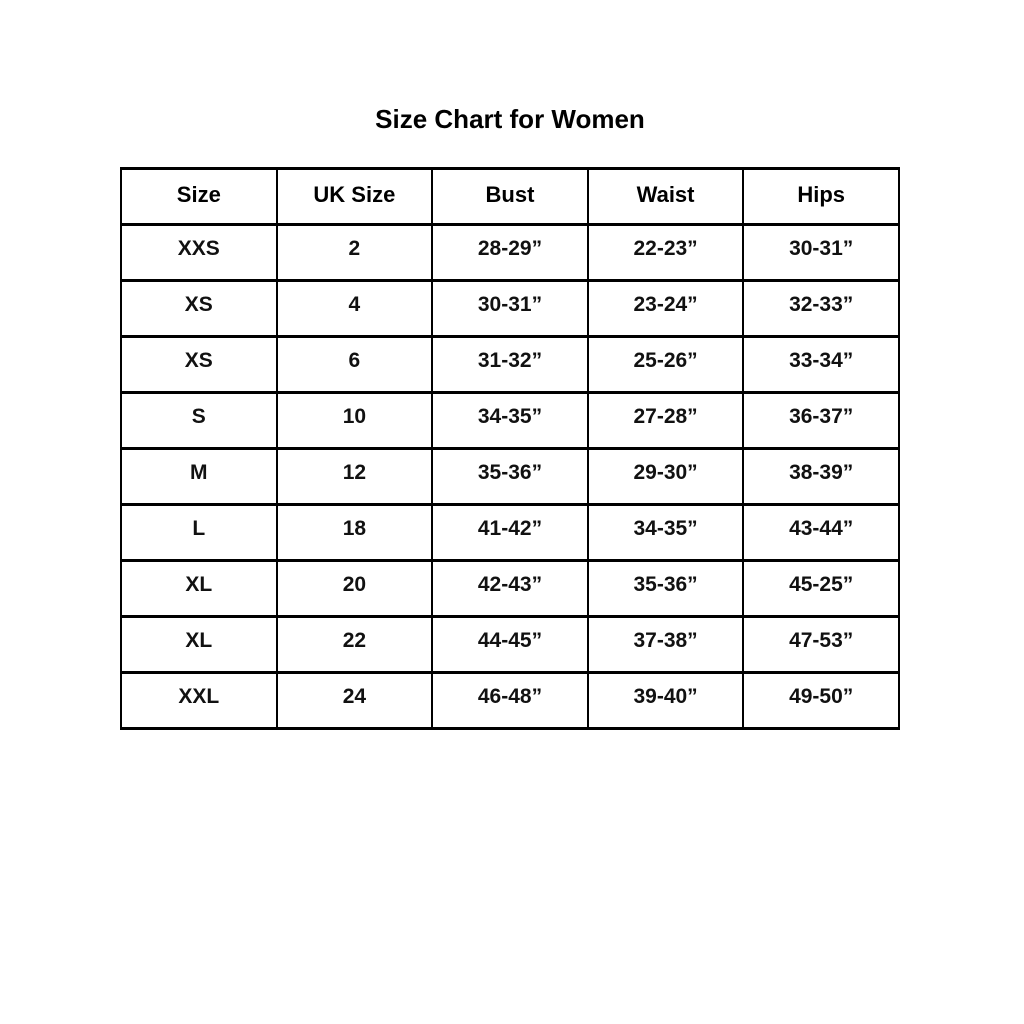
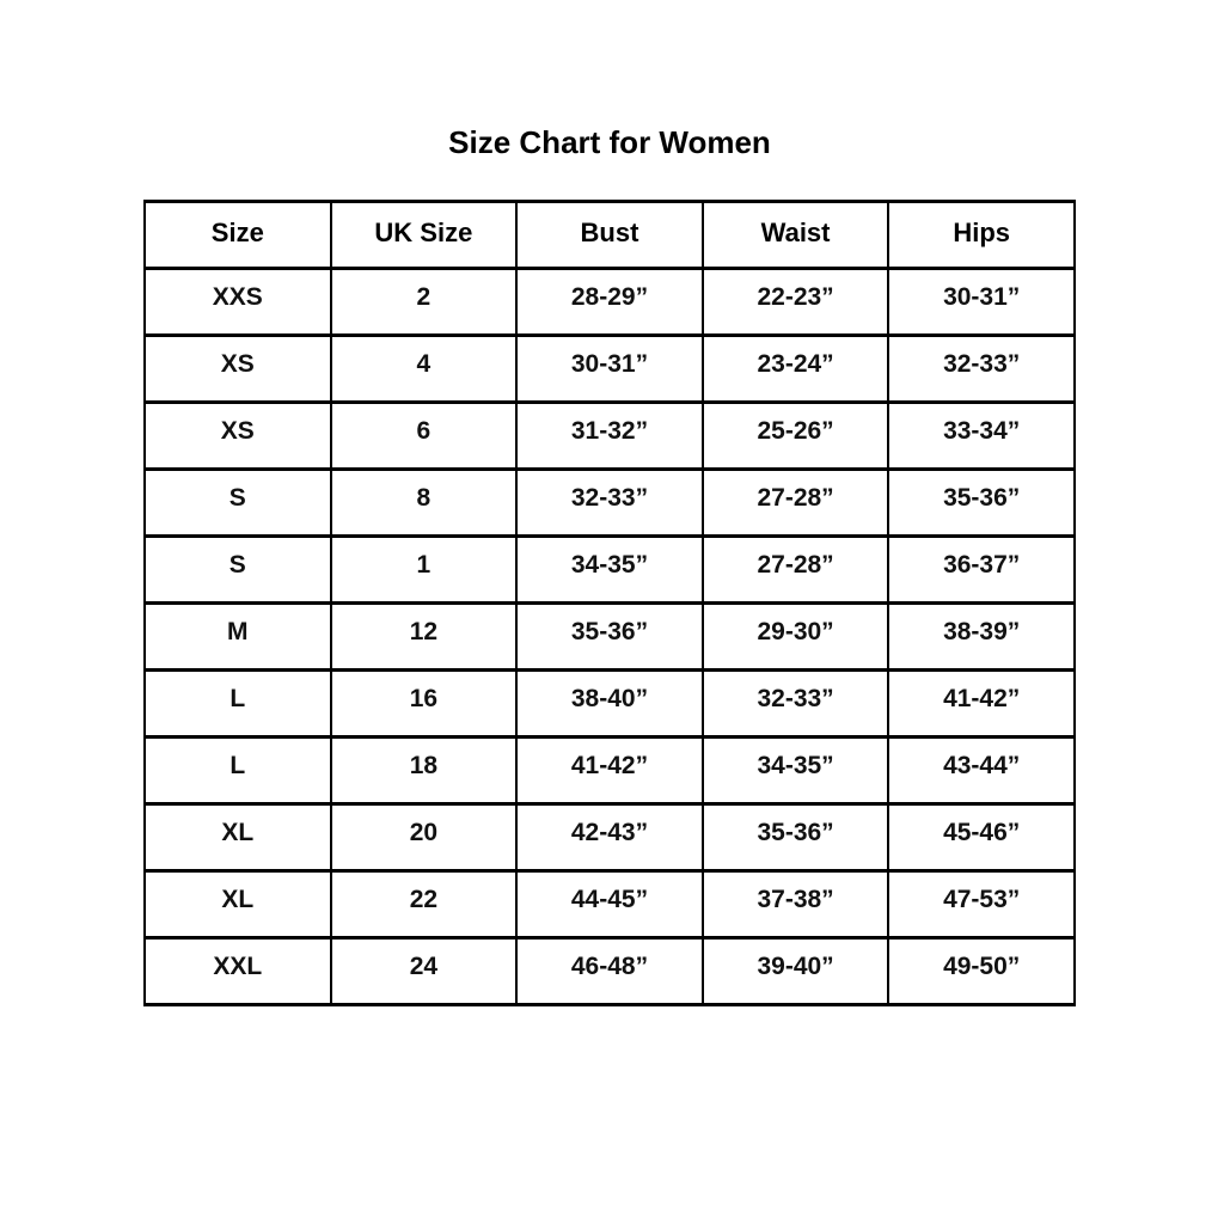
  Size Chart for Women
  Size	UK Size	Bust	Waist	Hips
  XXS	2	28-29”	22-23”	30-31”
  XS	4	30-31”	23-24”	32-33”
  XS	6	31-32”	25-26”	33-34”
+ S	8	32-33”	27-28”	35-36”
- S	10	34-35”	27-28”	36-37”
+ S	1	34-35”	27-28”	36-37”
  M	12	35-36”	29-30”	38-39”
+ L	16	38-40”	32-33”	41-42”
  L	18	41-42”	34-35”	43-44”
- XL	20	42-43”	35-36”	45-25”
+ XL	20	42-43”	35-36”	45-46”
  XL	22	44-45”	37-38”	47-53”
  XXL	24	46-48”	39-40”	49-50”
